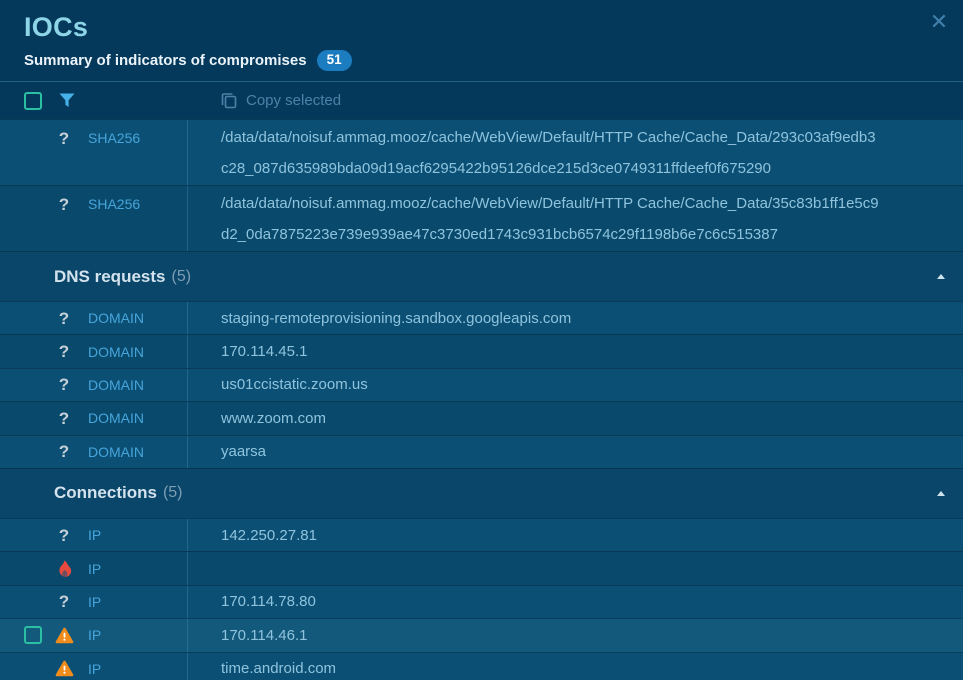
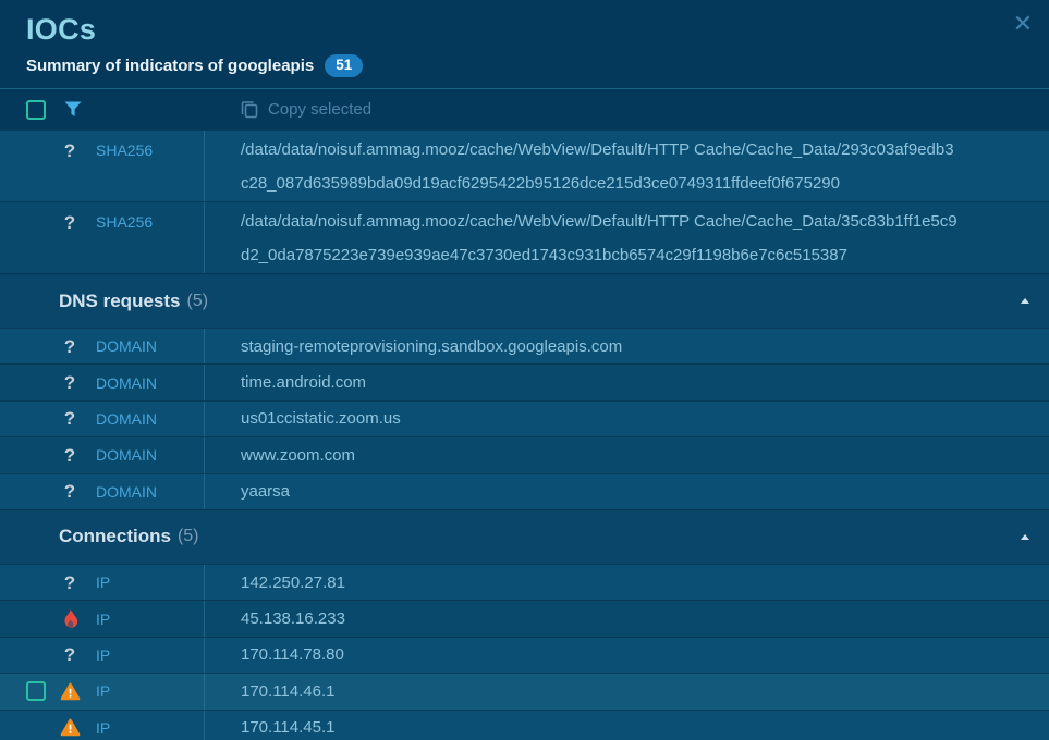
  IOCs
- Summary of indicators of compromises
+ Summary of indicators of googleapis
  51
  ✕
  Copy selected
  ?
  SHA256
  /data/data/noisuf.ammag.mooz/cache/WebView/Default/HTTP Cache/Cache_Data/293c03af9edb3c28_087d635989bda09d19acf6295422b95126dce215d3ce0749311ffdeef0f675290
  ?
  SHA256
  /data/data/noisuf.ammag.mooz/cache/WebView/Default/HTTP Cache/Cache_Data/35c83b1ff1e5c9d2_0da7875223e739e939ae47c3730ed1743c931bcb6574c29f1198b6e7c6c515387
  DNS requests
  (5)
  ?
  DOMAIN
  staging-remoteprovisioning.sandbox.googleapis.com
  ?
  DOMAIN
- 170.114.45.1
+ time.android.com
  ?
  DOMAIN
  us01ccistatic.zoom.us
  ?
  DOMAIN
  www.zoom.com
  ?
  DOMAIN
  yaarsa
  Connections
  (5)
  ?
  IP
  142.250.27.81
  IP
+ 45.138.16.233
  ?
  IP
  170.114.78.80
  IP
  170.114.46.1
  IP
- time.android.com
+ 170.114.45.1
